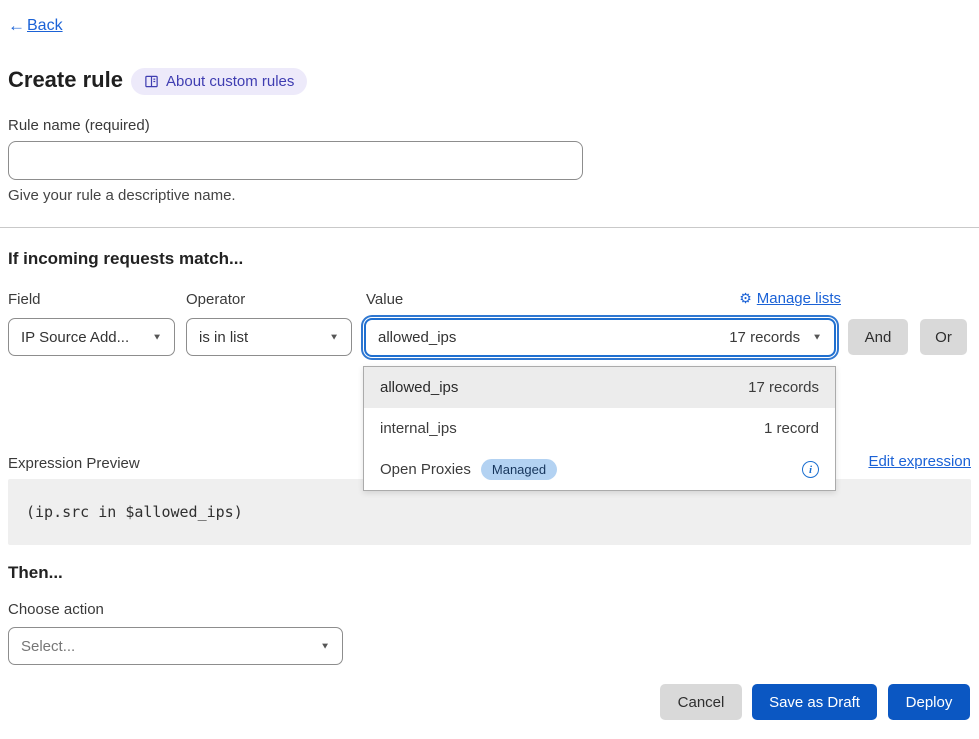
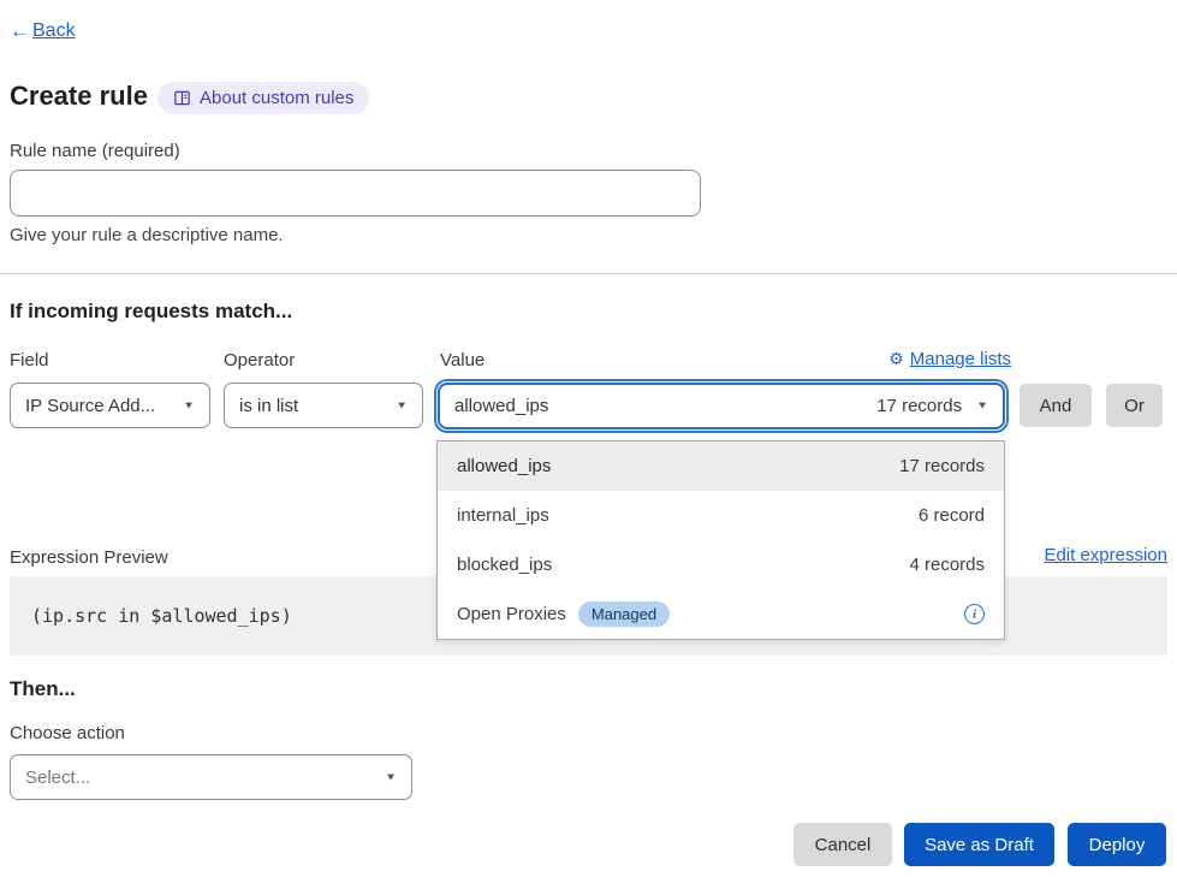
  ←
  Back
  Create rule
  About custom rules
  Rule name (required)
  Give your rule a descriptive name.
  If incoming requests match...
  Field
  Operator
  Value
  ⚙
  Manage lists
  IP Source Add...
  ▼
  is in list
  ▼
  allowed_ips
  17 records
  ▼
  And
  Or
  allowed_ips
  17 records
  internal_ips
- 1 record
+ 6 record
+ blocked_ips
+ 4 records
  Open Proxies
  Managed
  i
  Expression Preview
  Edit expression
  (ip.src in $allowed_ips)
  Then...
  Choose action
  Select...
  ▼
  Cancel
  Save as Draft
  Deploy
